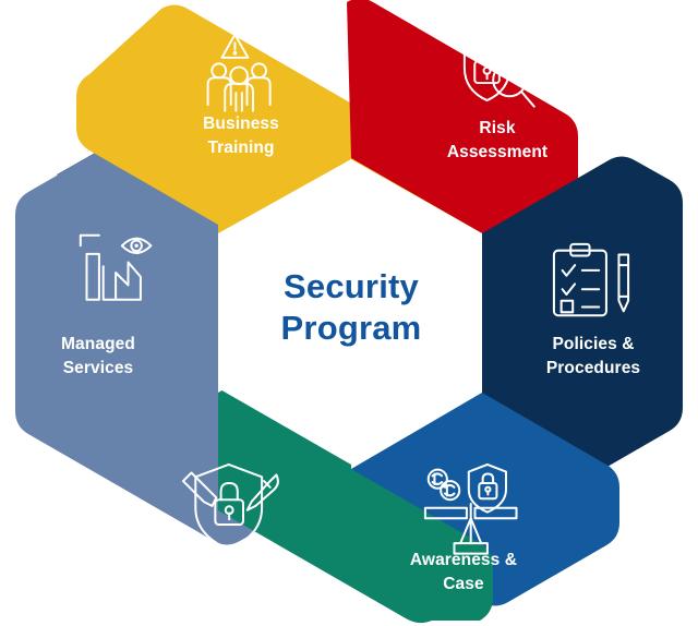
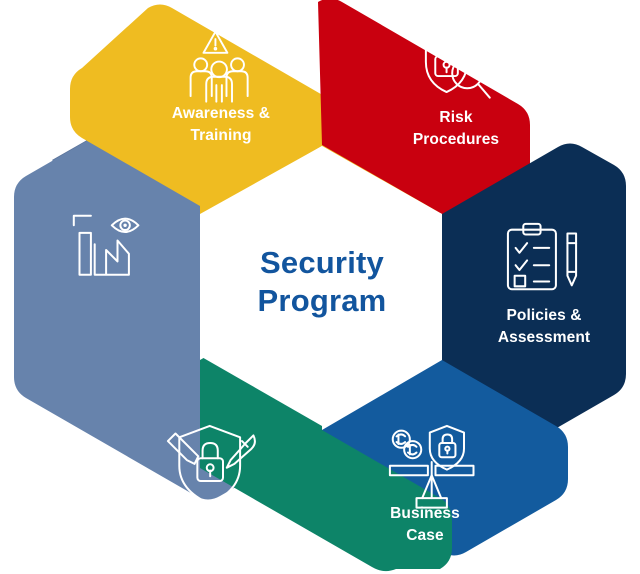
- Business
+ Awareness &
  Training
  Risk
- Assessment
+ Procedures
  Policies &
- Procedures
+ Assessment
- Awareness &
+ Business
  Case
- Managed
- Services
  Security
  Program
